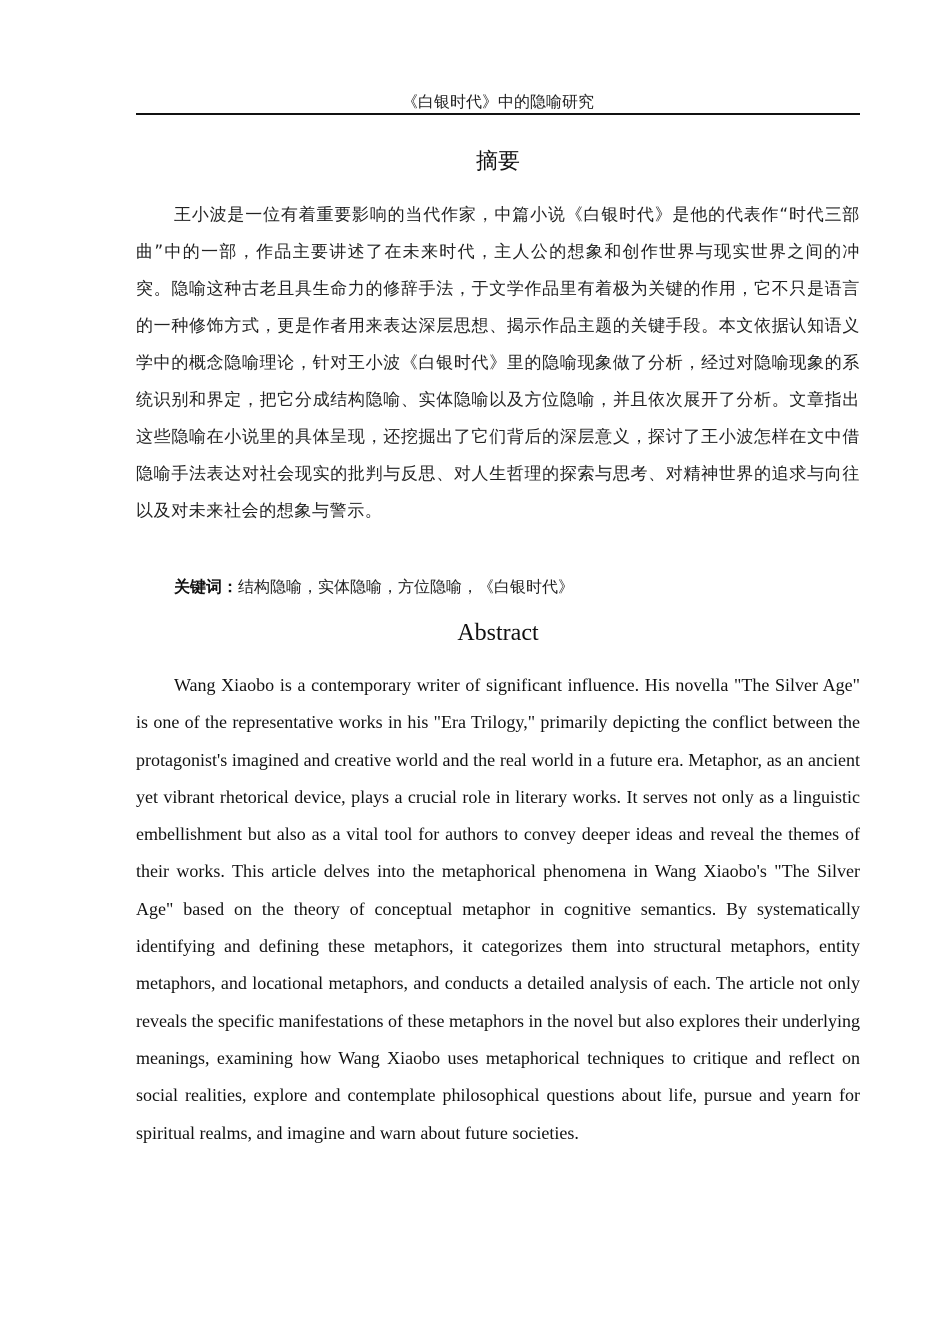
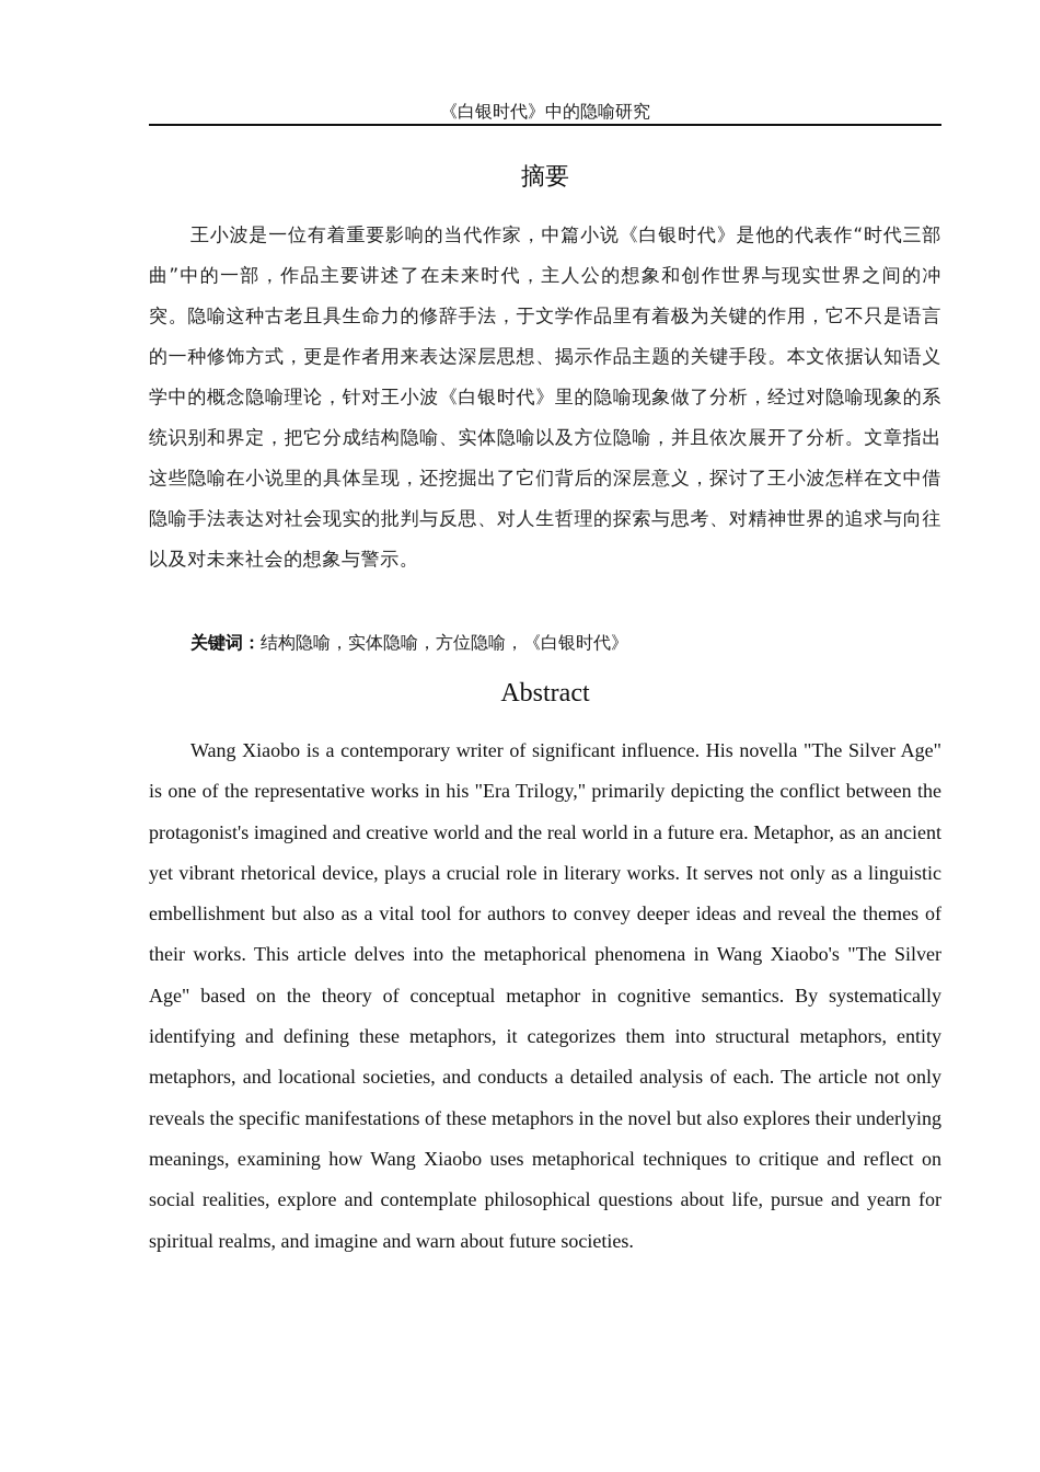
  《白银时代》中的隐喻研究
  摘要
  王小波是一位有着重要影响的当代作家，中篇小说《白银时代》是他的代表作“时代三部曲”中的一部，作品主要讲述了在未来时代，主人公的想象和创作世界与现实世界之间的冲突。隐喻这种古老且具生命力的修辞手法，于文学作品里有着极为关键的作用，它不只是语言的一种修饰方式，更是作者用来表达深层思想、揭示作品主题的关键手段。本文依据认知语义学中的概念隐喻理论，针对王小波《白银时代》里的隐喻现象做了分析，经过对隐喻现象的系统识别和界定，把它分成结构隐喻、实体隐喻以及方位隐喻，并且依次展开了分析。文章指出这些隐喻在小说里的具体呈现，还挖掘出了它们背后的深层意义，探讨了王小波怎样在文中借隐喻手法表达对社会现实的批判与反思、对人生哲理的探索与思考、对精神世界的追求与向往以及对未来社会的想象与警示。
  关键词：结构隐喻，实体隐喻，方位隐喻，《白银时代》
  Abstract
- Wang Xiaobo is a contemporary writer of significant influence. His novella "The Silver Age" is one of the representative works in his "Era Trilogy," primarily depicting the conflict between the protagonist's imagined and creative world and the real world in a future era. Metaphor, as an ancient yet vibrant rhetorical device, plays a crucial role in literary works. It serves not only as a linguistic embellishment but also as a vital tool for authors to convey deeper ideas and reveal the themes of their works. This article delves into the metaphorical phenomena in Wang Xiaobo's "The Silver Age" based on the theory of conceptual metaphor in cognitive semantics. By systematically identifying and defining these metaphors, it categorizes them into structural metaphors, entity metaphors, and locational metaphors, and conducts a detailed analysis of each. The article not only reveals the specific manifestations of these metaphors in the novel but also explores their underlying meanings, examining how Wang Xiaobo uses metaphorical techniques to critique and reflect on social realities, explore and contemplate philosophical questions about life, pursue and yearn for spiritual realms, and imagine and warn about future societies.
+ Wang Xiaobo is a contemporary writer of significant influence. His novella "The Silver Age" is one of the representative works in his "Era Trilogy," primarily depicting the conflict between the protagonist's imagined and creative world and the real world in a future era. Metaphor, as an ancient yet vibrant rhetorical device, plays a crucial role in literary works. It serves not only as a linguistic embellishment but also as a vital tool for authors to convey deeper ideas and reveal the themes of their works. This article delves into the metaphorical phenomena in Wang Xiaobo's "The Silver Age" based on the theory of conceptual metaphor in cognitive semantics. By systematically identifying and defining these metaphors, it categorizes them into structural metaphors, entity metaphors, and locational societies, and conducts a detailed analysis of each. The article not only reveals the specific manifestations of these metaphors in the novel but also explores their underlying meanings, examining how Wang Xiaobo uses metaphorical techniques to critique and reflect on social realities, explore and contemplate philosophical questions about life, pursue and yearn for spiritual realms, and imagine and warn about future societies.
